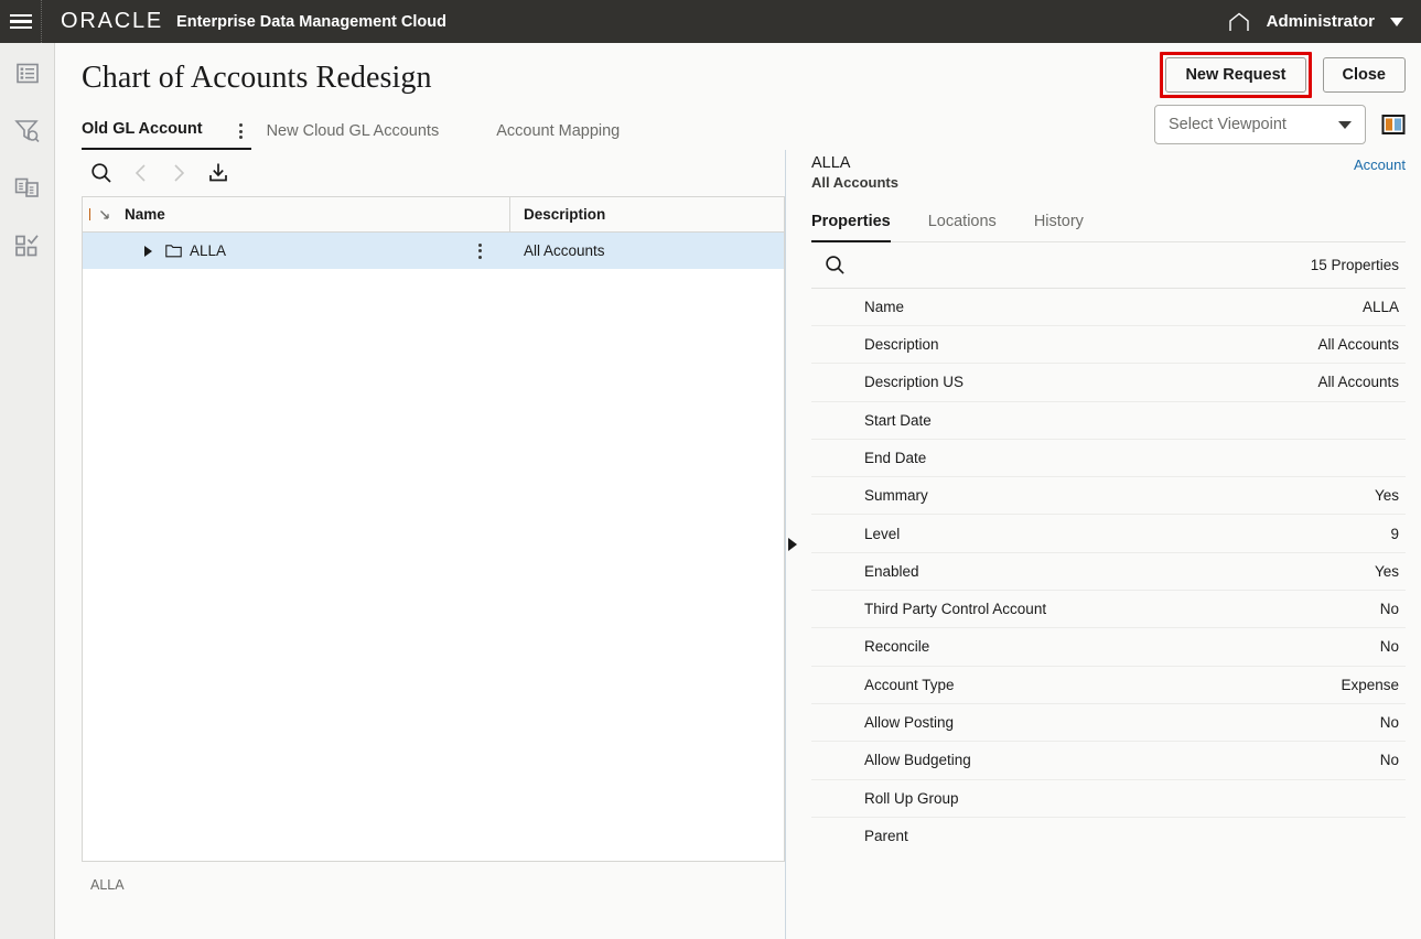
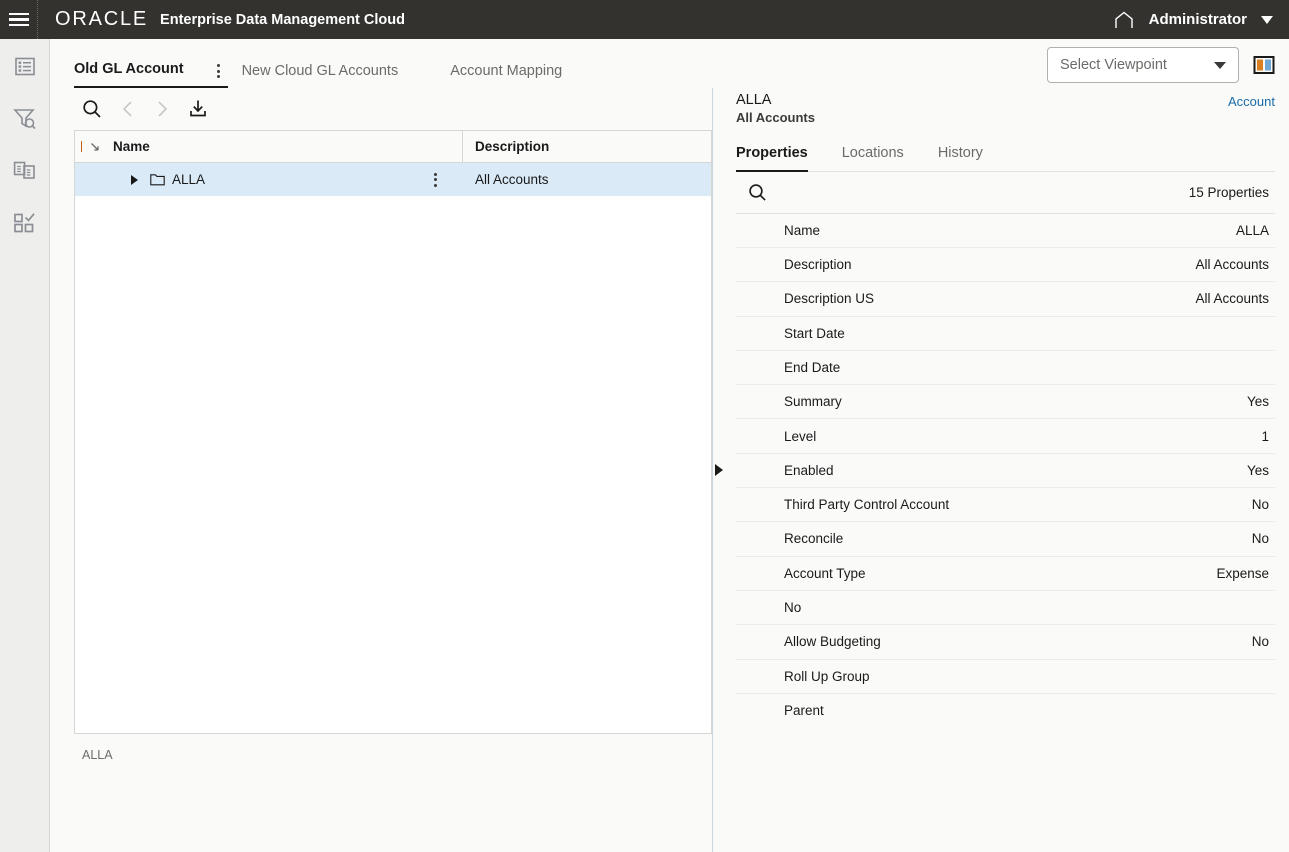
  ORACLE
  Enterprise Data Management Cloud
  Administrator
- Chart of Accounts Redesign
- New Request
- Close
  Old GL Account
  New Cloud GL Accounts
  Account Mapping
  Select Viewpoint
  Name
  Description
  ALLA
  All Accounts
  ALLA
  ALLA
  All Accounts
  Account
  Properties
  Locations
  History
  15 Properties
  Name
  ALLA
  Description
  All Accounts
  Description US
  All Accounts
  Start Date
  End Date
  Summary
  Yes
  Level
- 9
+ 1
  Enabled
  Yes
  Third Party Control Account
  No
  Reconcile
  No
  Account Type
  Expense
- Allow Posting
  No
  Allow Budgeting
  No
  Roll Up Group
  Parent
